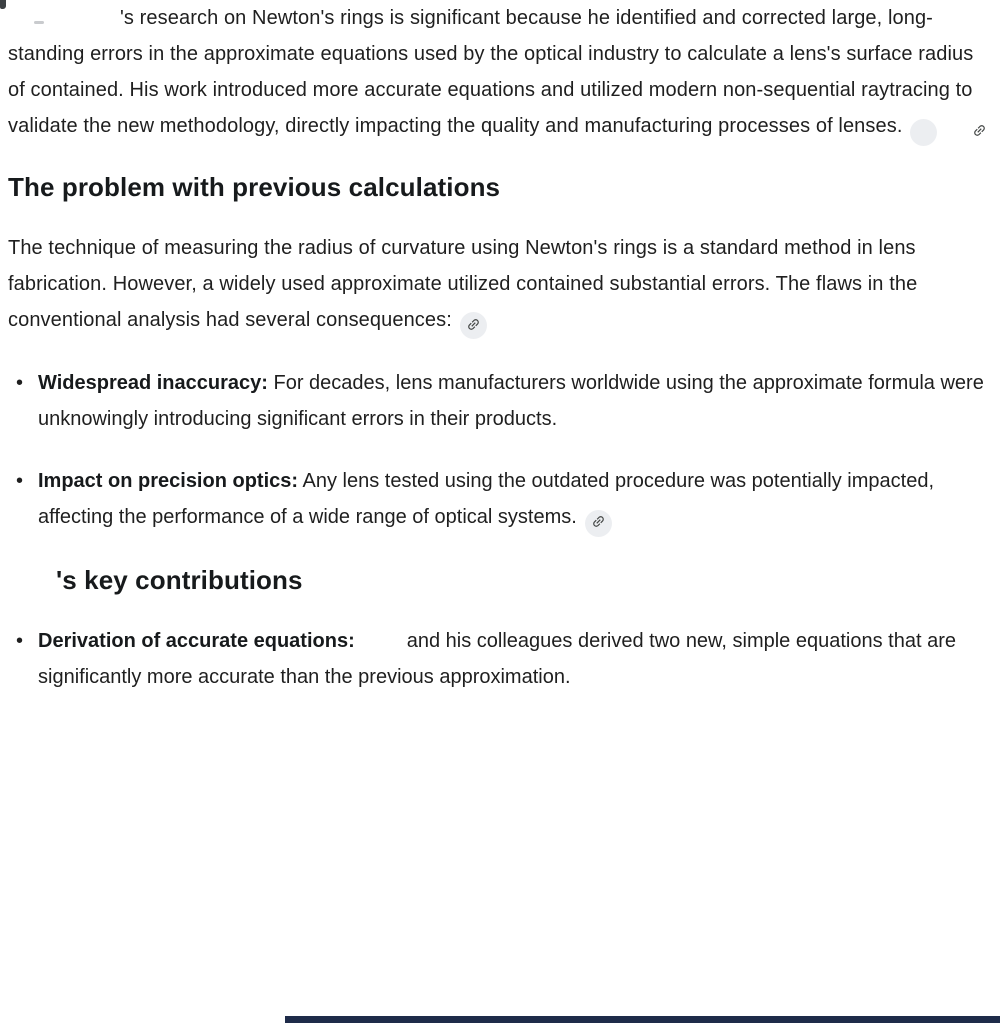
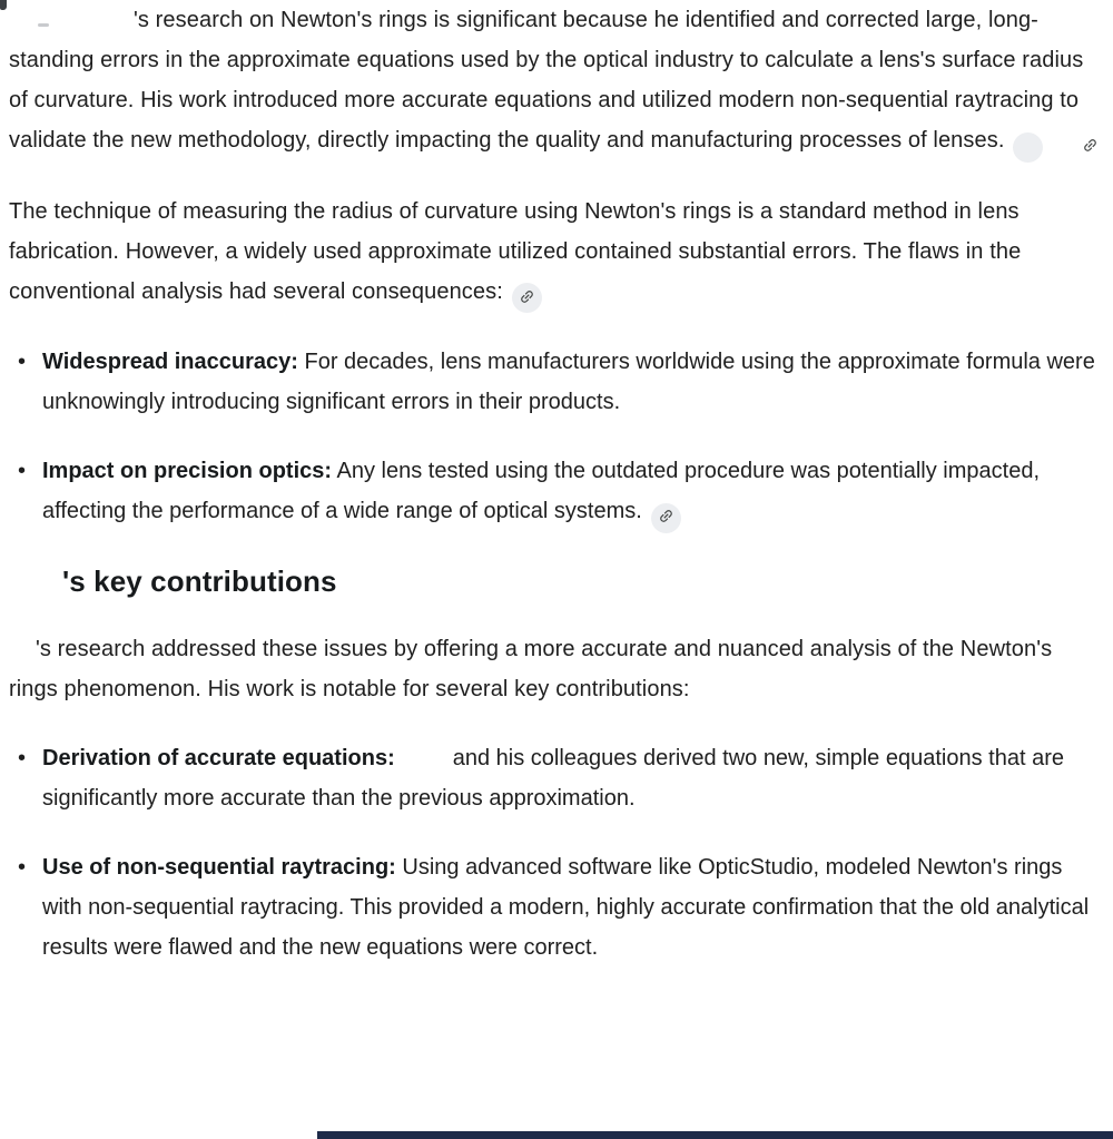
- 's research on Newton's rings is significant because he identified and corrected large, long-standing errors in the approximate equations used by the optical industry to calculate a lens's surface radius of contained. His work introduced more accurate equations and utilized modern non-sequential raytracing to validate the new methodology, directly impacting the quality and manufacturing processes of lenses.
+ 's research on Newton's rings is significant because he identified and corrected large, long-standing errors in the approximate equations used by the optical industry to calculate a lens's surface radius of curvature. His work introduced more accurate equations and utilized modern non-sequential raytracing to validate the new methodology, directly impacting the quality and manufacturing processes of lenses.
- The problem with previous calculations
  The technique of measuring the radius of curvature using Newton's rings is a standard method in lens fabrication. However, a widely used approximate utilized contained substantial errors. The flaws in the conventional analysis had several consequences:
  Widespread inaccuracy: For decades, lens manufacturers worldwide using the approximate formula were unknowingly introducing significant errors in their products.
  Impact on precision optics: Any lens tested using the outdated procedure was potentially impacted, affecting the performance of a wide range of optical systems.
  's key contributions
+ 's research addressed these issues by offering a more accurate and nuanced analysis of the Newton's rings phenomenon. His work is notable for several key contributions:
  Derivation of accurate equations: and his colleagues derived two new, simple equations that are significantly more accurate than the previous approximation.
+ Use of non-sequential raytracing: Using advanced software like OpticStudio, modeled Newton's rings with non-sequential raytracing. This provided a modern, highly accurate confirmation that the old analytical results were flawed and the new equations were correct.
